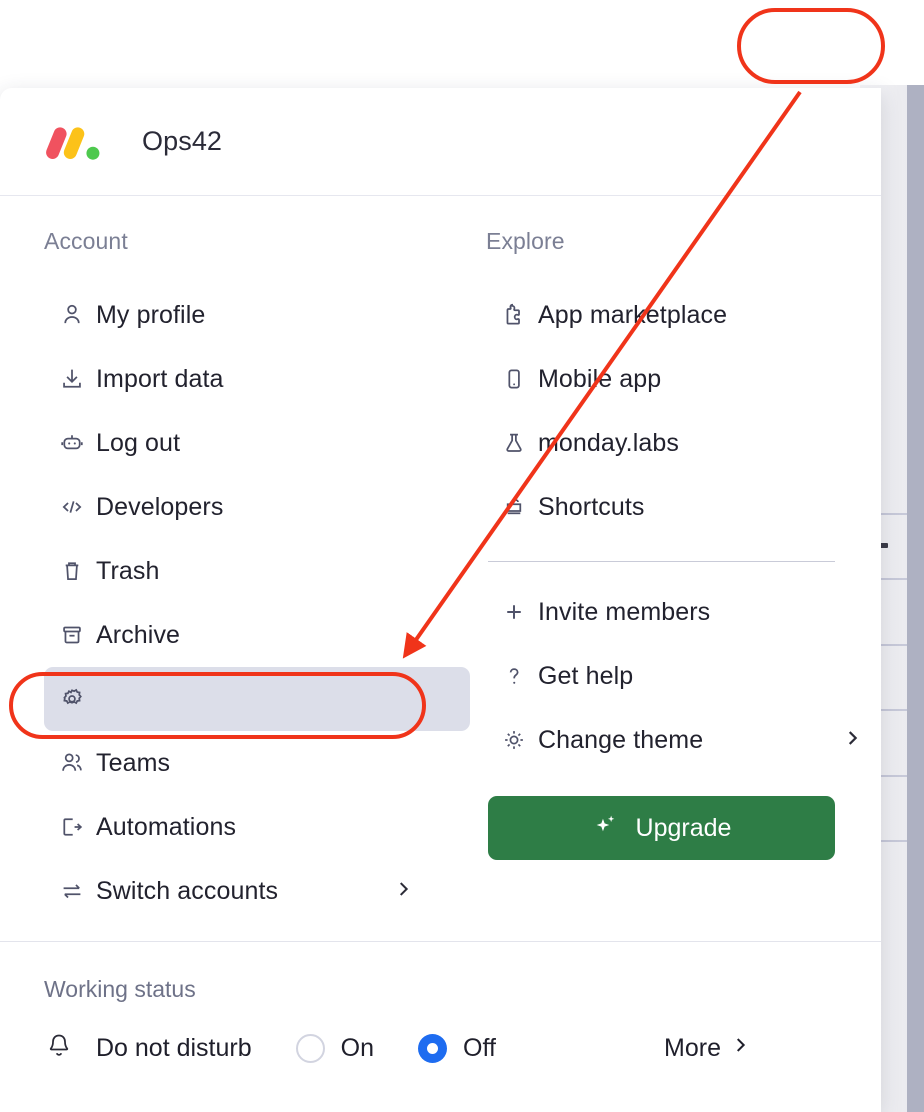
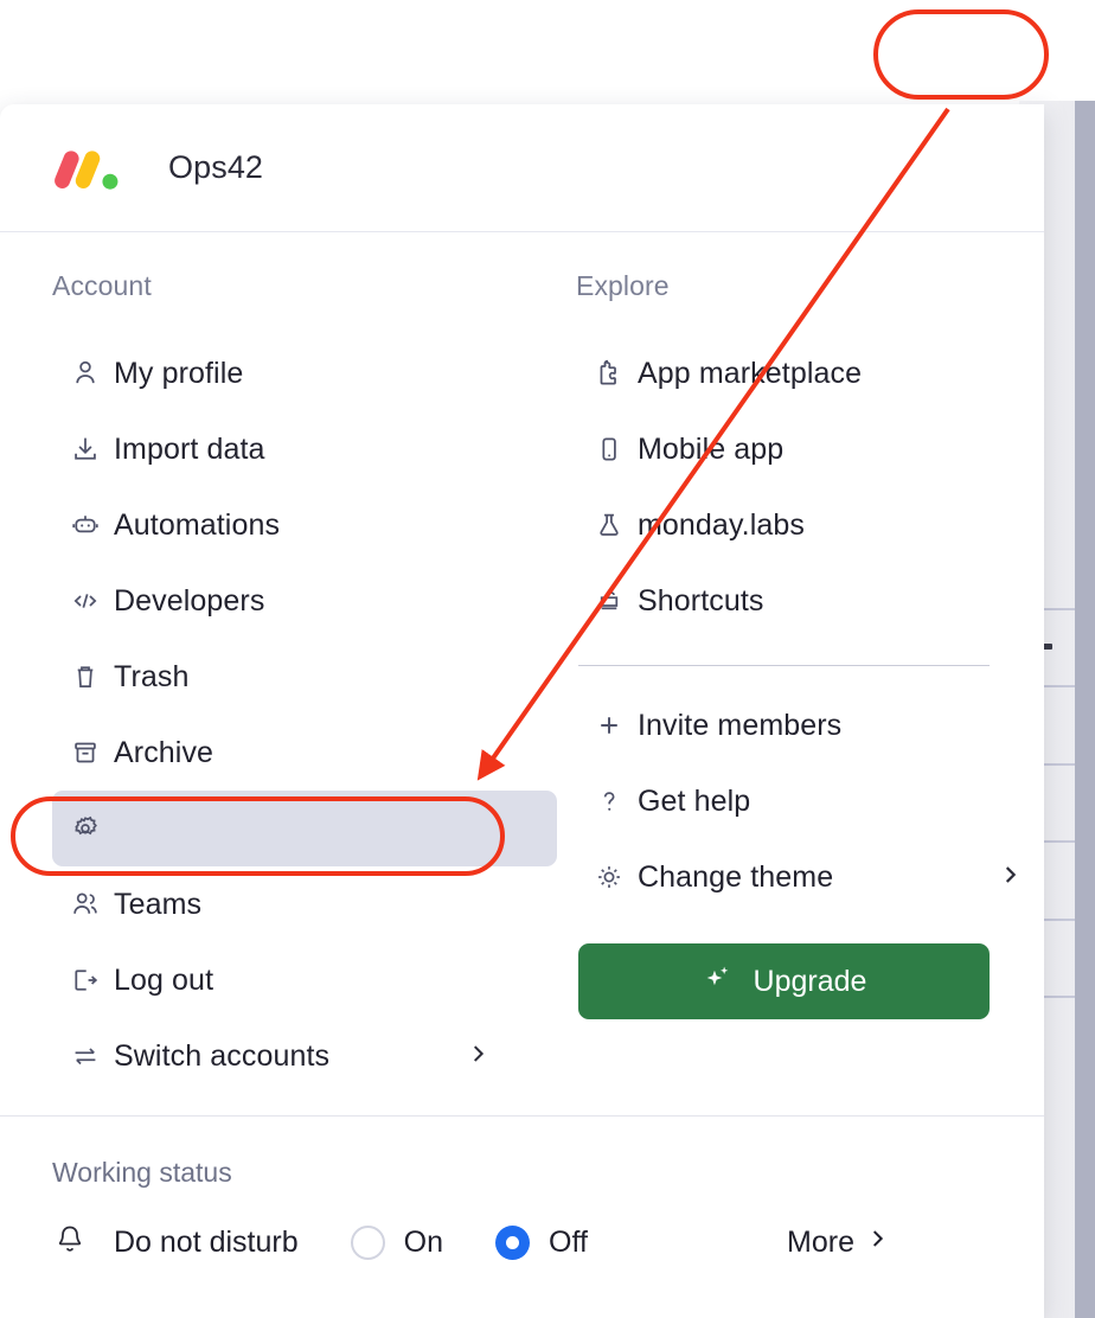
  Ops42
  Account
  My profile
  Import data
- Log out
+ Automations
  Developers
  Trash
  Archive
  Teams
- Automations
+ Log out
  Switch accounts
  Explore
  App marketplace
  Mobile app
  monday.labs
  Shortcuts
  Invite members
  Get help
  Change theme
  Upgrade
  Working status
  Do not disturb
  On
  Off
  More
